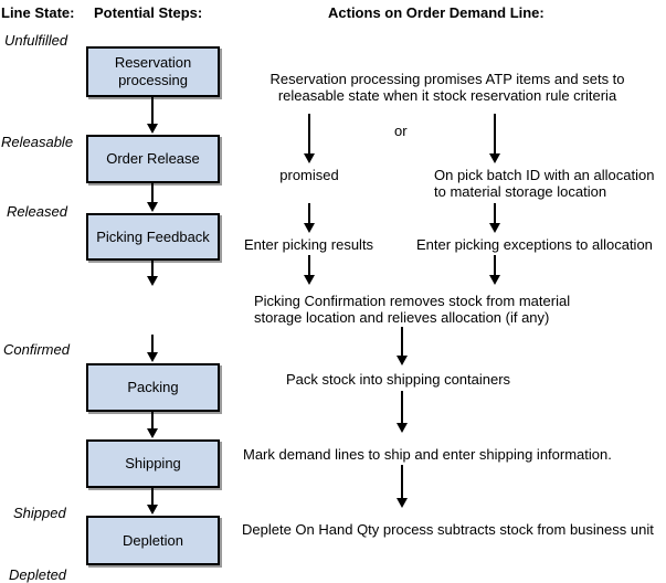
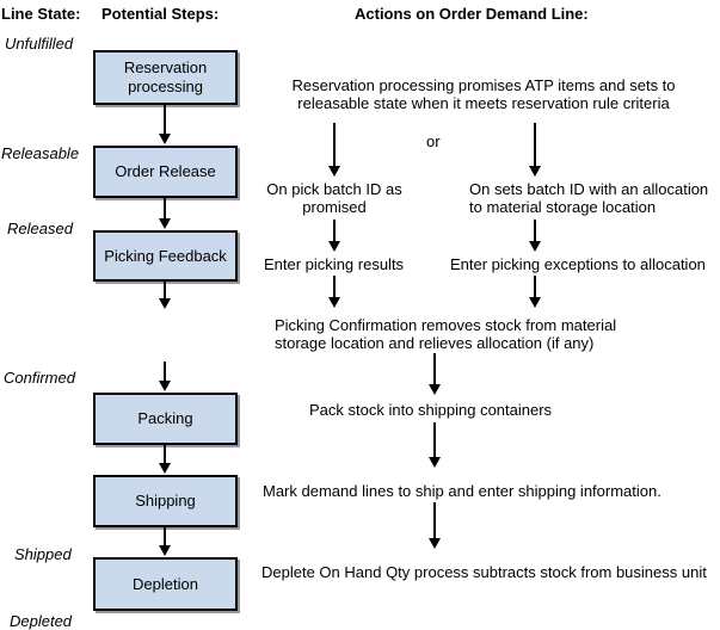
  Line State:
  Potential Steps:
  Actions on Order Demand Line:
  Unfulfilled
  Releasable
  Released
  Confirmed
  Shipped
  Depleted
  Reservation processing
  Order Release
  Picking Feedback
  Packing
  Shipping
  Depletion
  Reservation processing promises ATP items and sets to
- releasable state when it stock reservation rule criteria
+ releasable state when it meets reservation rule criteria
  or
+ On pick batch ID as
  promised
- On pick batch ID with an allocation
+ On sets batch ID with an allocation
  to material storage location
  Enter picking results
  Enter picking exceptions to allocation
  Picking Confirmation removes stock from material
  storage location and relieves allocation (if any)
  Pack stock into shipping containers
  Mark demand lines to ship and enter shipping information.
  Deplete On Hand Qty process subtracts stock from business unit
